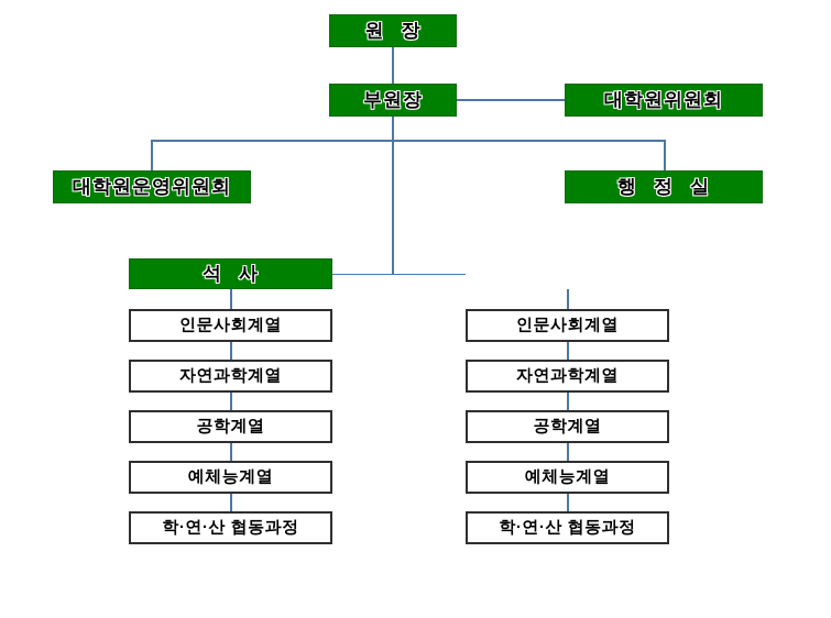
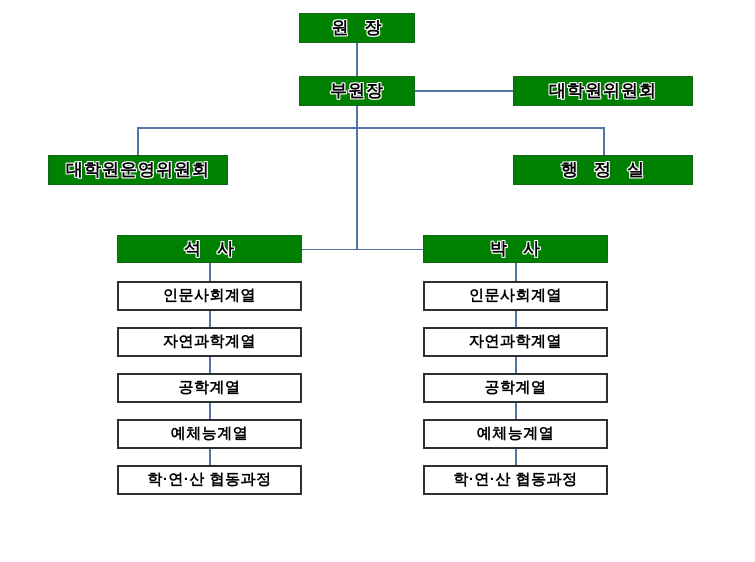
  원 장
  부원장
  대학원위원회
  대학원운영위원회
  행 정 실
  석 사
+ 박 사
  인문사회계열
  자연과학계열
  공학계열
  예체능계열
  학·연·산 협동과정
  인문사회계열
  자연과학계열
  공학계열
  예체능계열
  학·연·산 협동과정
